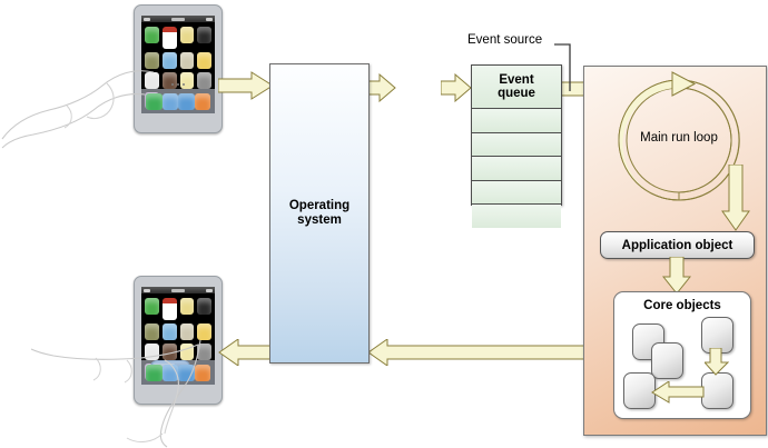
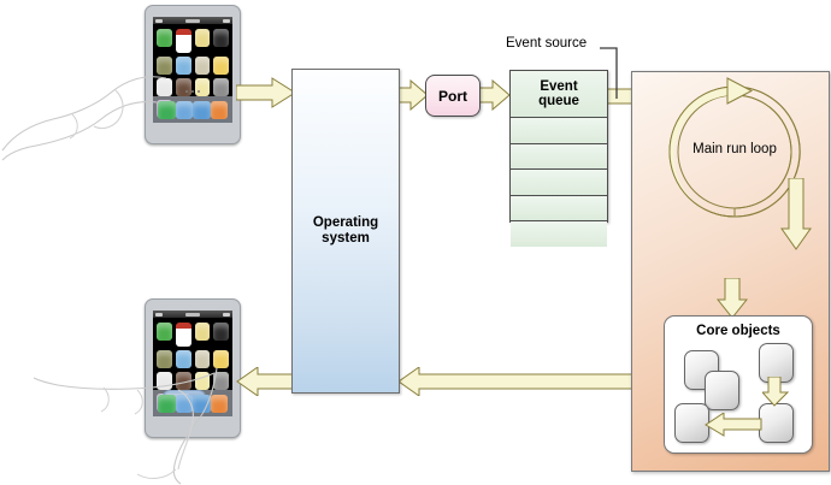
  Operating
  system
+ Port
  Event source
  Event
  queue
  Main run loop
- Application object
  Core objects
